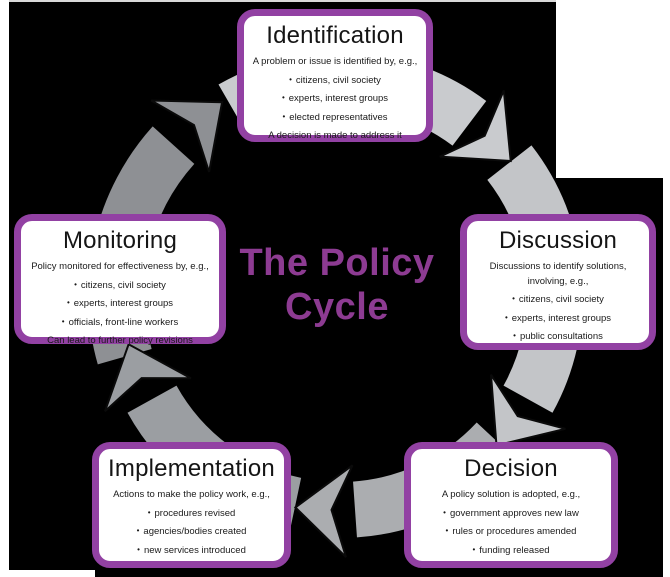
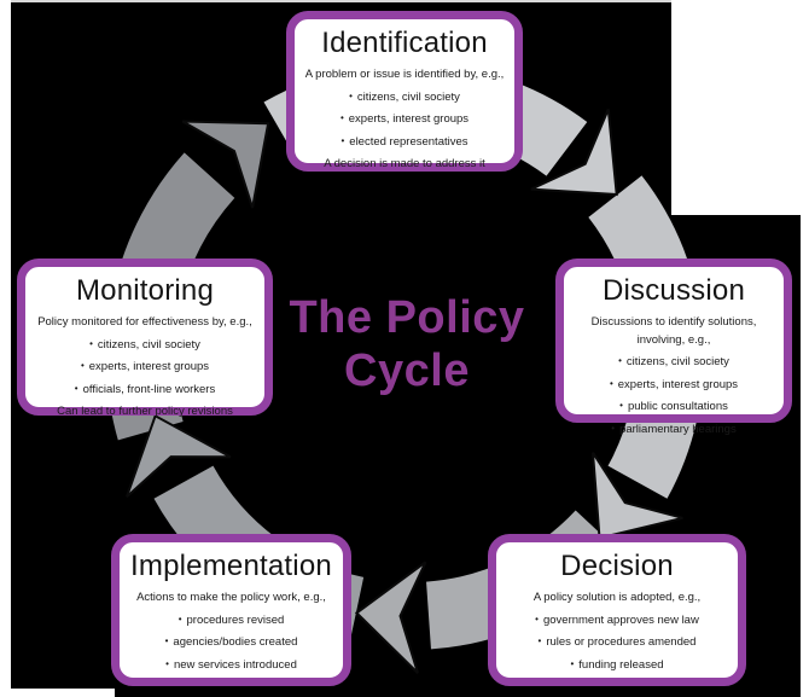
  The Policy
  Cycle
  Identification
  A problem or issue is identified by, e.g.,
  • citizens, civil society
  • experts, interest groups
  • elected representatives
  A decision is made to address it
  Discussion
  Discussions to identify solutions, involving, e.g.,
  • citizens, civil society
  • experts, interest groups
  • public consultations
+ • parliamentary hearings
  Decision
  A policy solution is adopted, e.g.,
  • government approves new law
  • rules or procedures amended
  • funding released
  Implementation
  Actions to make the policy work, e.g.,
  • procedures revised
  • agencies/bodies created
  • new services introduced
  Monitoring
  Policy monitored for effectiveness by, e.g.,
  • citizens, civil society
  • experts, interest groups
  • officials, front-line workers
  Can lead to further policy revisions
